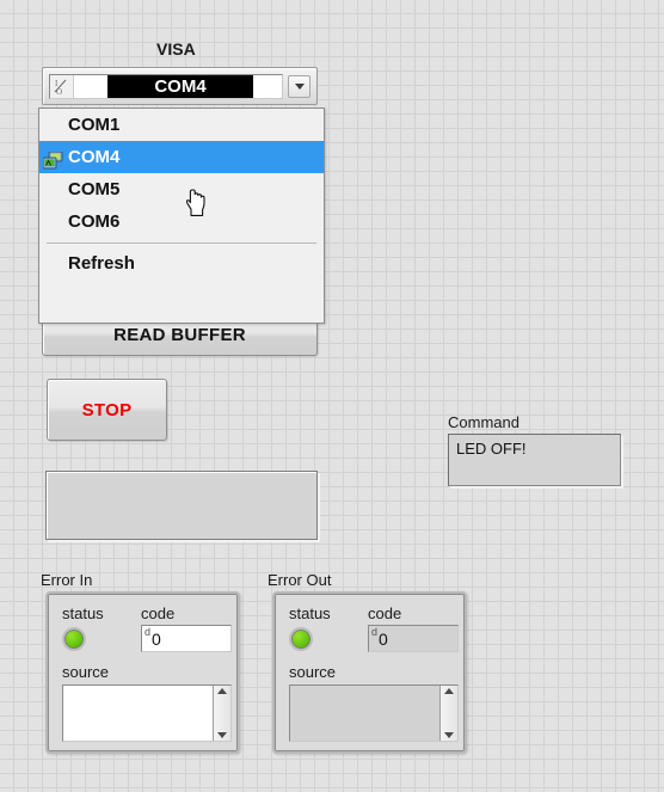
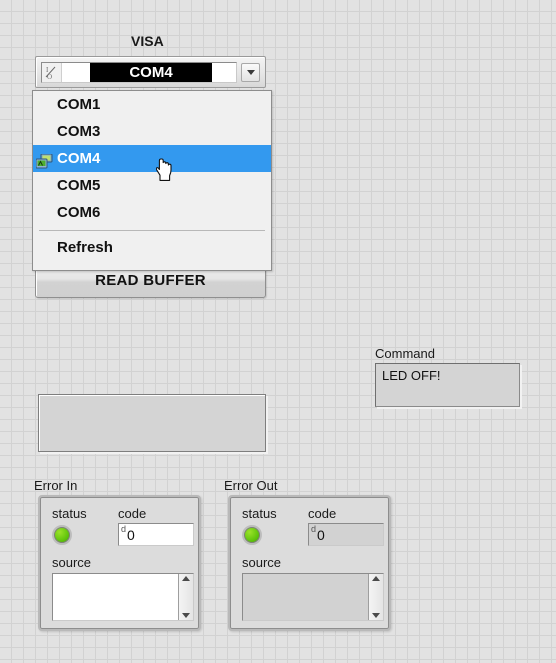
  VISA
  I
  O
  COM4
  COM1
+ COM3
  COM4
  COM5
  COM6
  Refresh
  READ BUFFER
- STOP
  Command
  LED OFF!
  Error In
  status
  code
  d
  0
  source
  Error Out
  status
  code
  d
  0
  source
